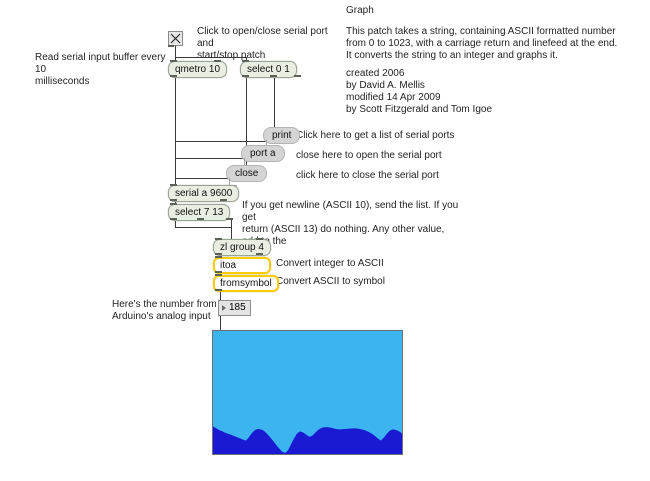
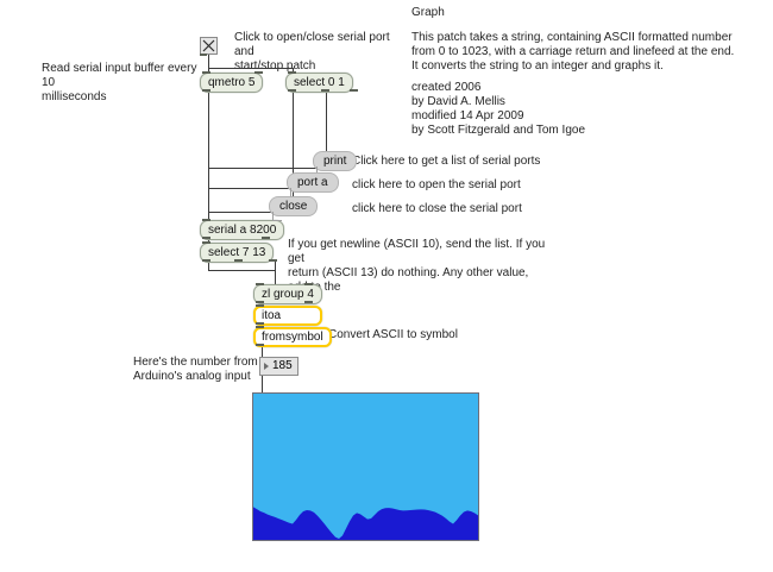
  Graph
  This patch takes a string, containing ASCII formatted number
  from 0 to 1023, with a carriage return and linefeed at the end.
  It converts the string to an integer and graphs it.
  created 2006
  by David A. Mellis
  modified 14 Apr 2009
  by Scott Fitzgerald and Tom Igoe
  Click to open/close serial port and
  start/stop patch
  Read serial input buffer every 10
  milliseconds
  lick here to get a list of serial ports
- close here to open the serial port
+ click here to open the serial port
  click here to close the serial port
  If you get newline (ASCII 10), send the list. If you get
  return (ASCII 13) do nothing. Any other value, the
- Convert integer to ASCII
  Convert ASCII to symbol
  Here's the number from
  Arduino's analog input
- qmetro 10
+ qmetro 5
  select 0 1
- serial a 9600
+ serial a 8200
  select 7 13
  zl group 4
  itoa
  fromsymbol
  print
  port a
  close
  185
